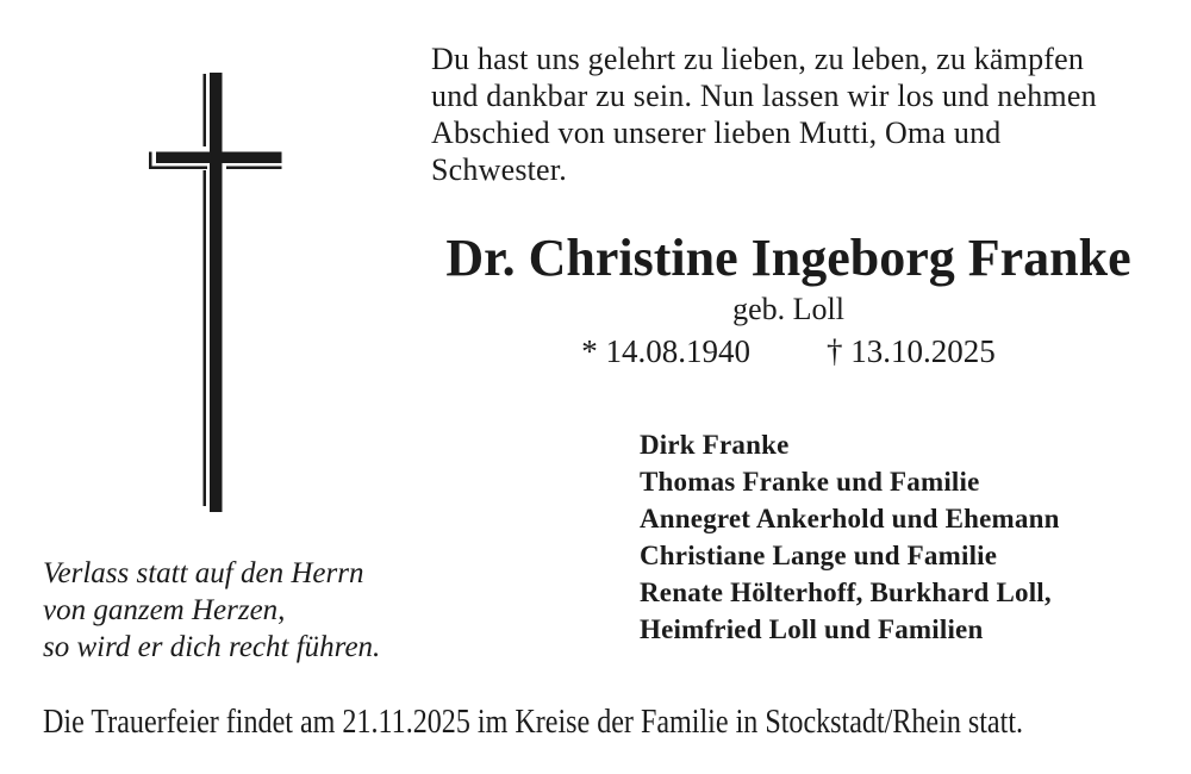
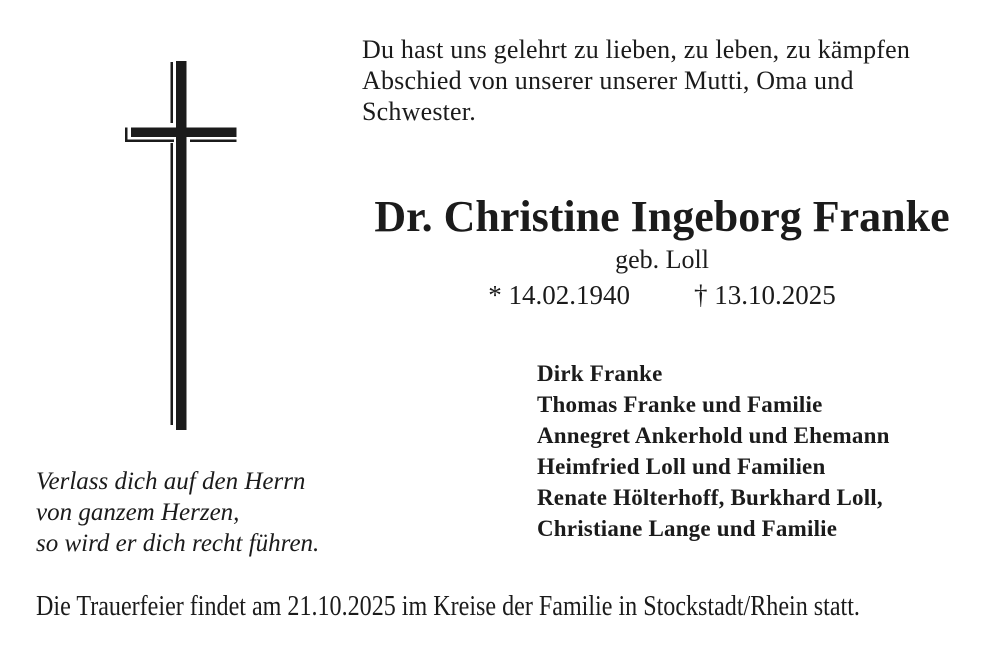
  Du hast uns gelehrt zu lieben, zu leben, zu kämpfen
- und dankbar zu sein. Nun lassen wir los und nehmen
- Abschied von unserer lieben Mutti, Oma und
+ Abschied von unserer unserer Mutti, Oma und
  Schwester.
  Dr. Christine Ingeborg Franke
  geb. Loll
- * 14.08.1940
+ * 14.02.1940
  † 13.10.2025
  Dirk Franke
  Thomas Franke und Familie
  Annegret Ankerhold und Ehemann
- Christiane Lange und Familie
+ Heimfried Loll und Familien
  Renate Hölterhoff, Burkhard Loll,
- Heimfried Loll und Familien
+ Christiane Lange und Familie
- Verlass statt auf den Herrn
+ Verlass dich auf den Herrn
  von ganzem Herzen,
  so wird er dich recht führen.
- Die Trauerfeier findet am 21.11.2025 im Kreise der Familie in Stockstadt/Rhein statt.
+ Die Trauerfeier findet am 21.10.2025 im Kreise der Familie in Stockstadt/Rhein statt.
